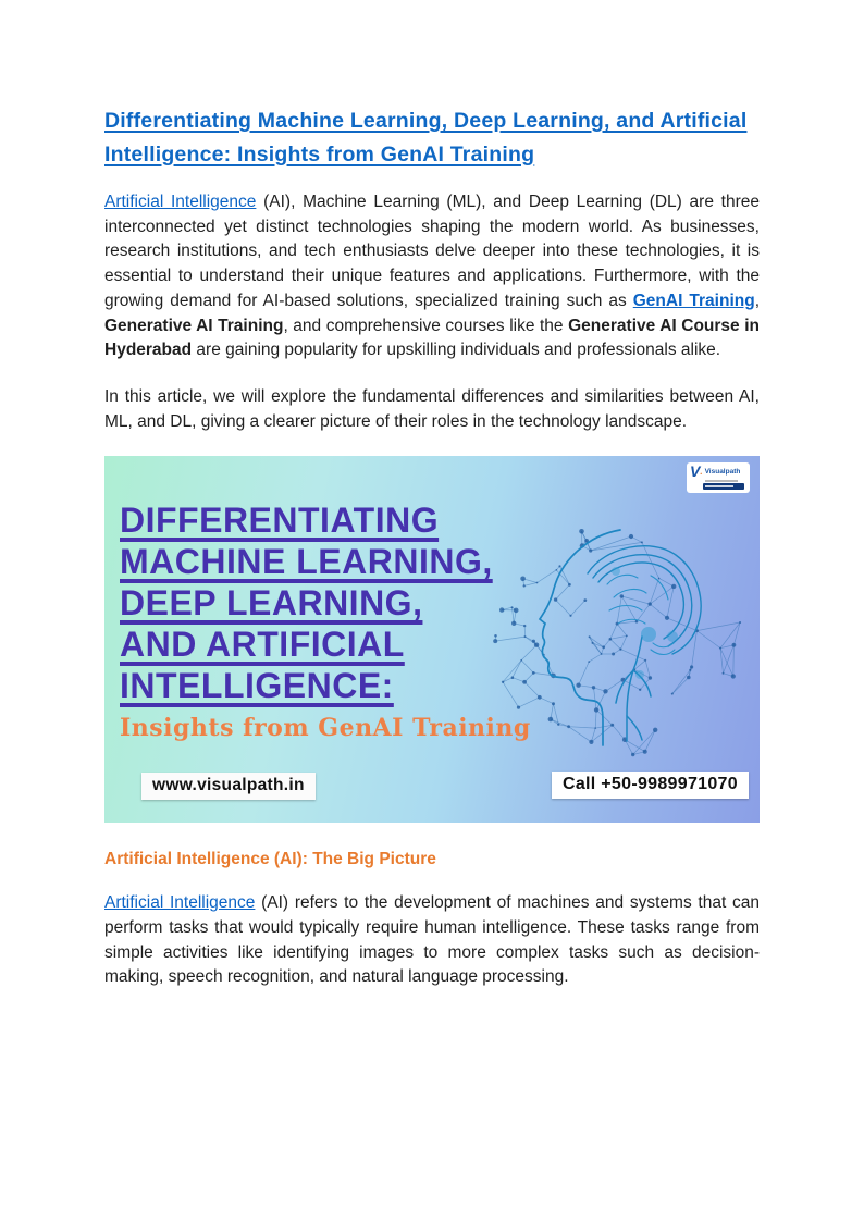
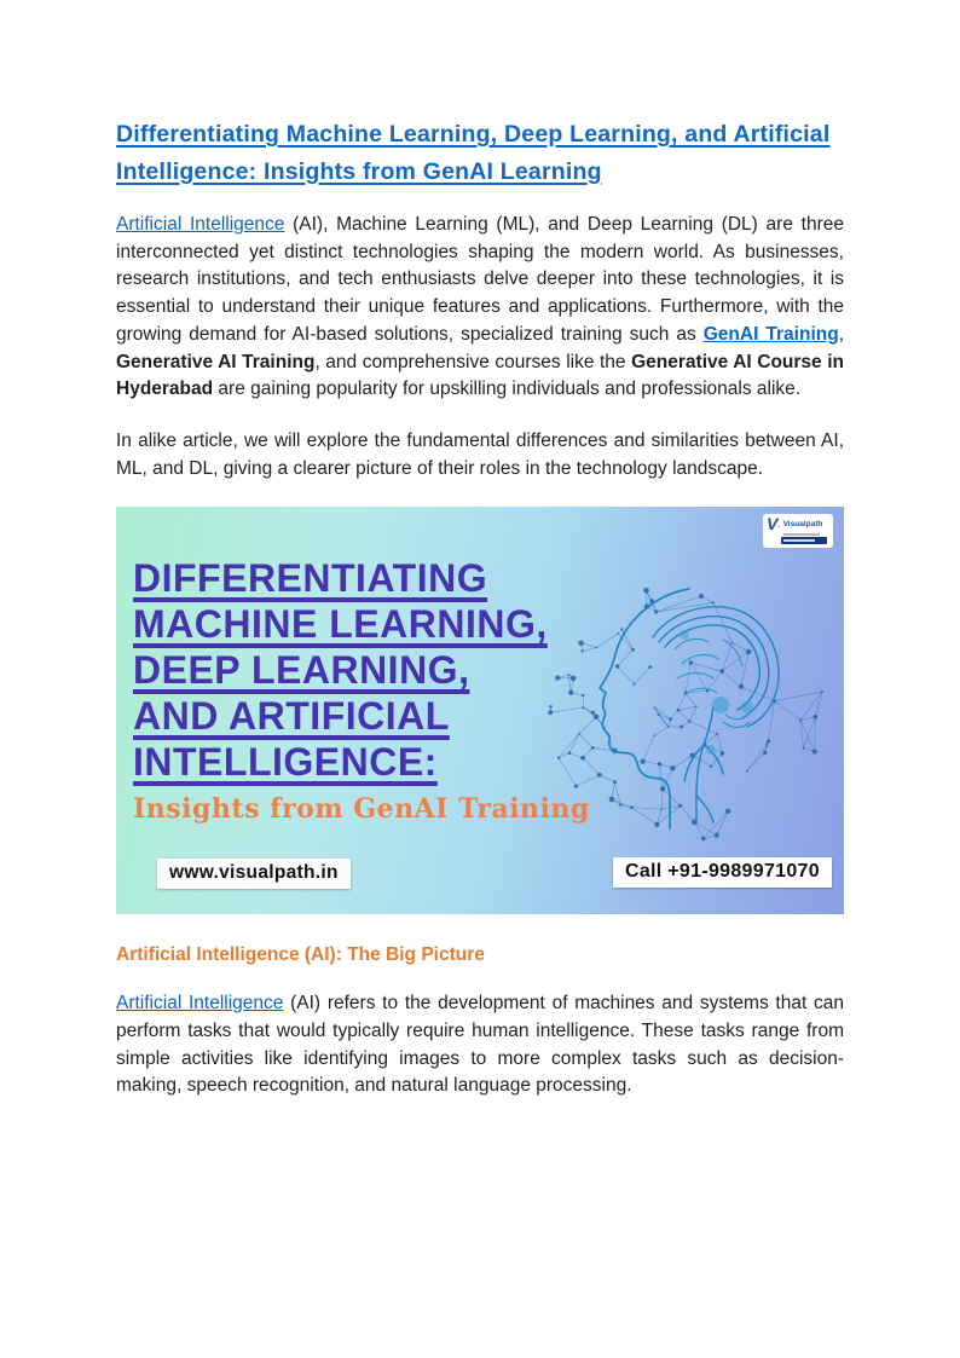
- Differentiating Machine Learning, Deep Learning, and Artificial Intelligence: Insights from GenAI Training
+ Differentiating Machine Learning, Deep Learning, and Artificial Intelligence: Insights from GenAI Learning
  Artificial Intelligence (AI), Machine Learning (ML), and Deep Learning (DL) are three interconnected yet distinct technologies shaping the modern world. As businesses, research institutions, and tech enthusiasts delve deeper into these technologies, it is essential to understand their unique features and applications. Furthermore, with the growing demand for AI-based solutions, specialized training such as GenAI Training, Generative AI Training, and comprehensive courses like the Generative AI Course in Hyderabad are gaining popularity for upskilling individuals and professionals alike.
- In this article, we will explore the fundamental differences and similarities between AI, ML, and DL, giving a clearer picture of their roles in the technology landscape.
+ In alike article, we will explore the fundamental differences and similarities between AI, ML, and DL, giving a clearer picture of their roles in the technology landscape.
  DIFFERENTIATING
  MACHINE LEARNING,
  DEEP LEARNING,
  AND ARTIFICIAL
  INTELLIGENCE:
  Insights from GenAI Training
  www.visualpath.in
- Call +50-9989971070
+ Call +91-9989971070
  V.
  Artificial Intelligence (AI): The Big Picture
  Artificial Intelligence (AI) refers to the development of machines and systems that can perform tasks that would typically require human intelligence. These tasks range from simple activities like identifying images to more complex tasks such as decision-making, speech recognition, and natural language processing.
